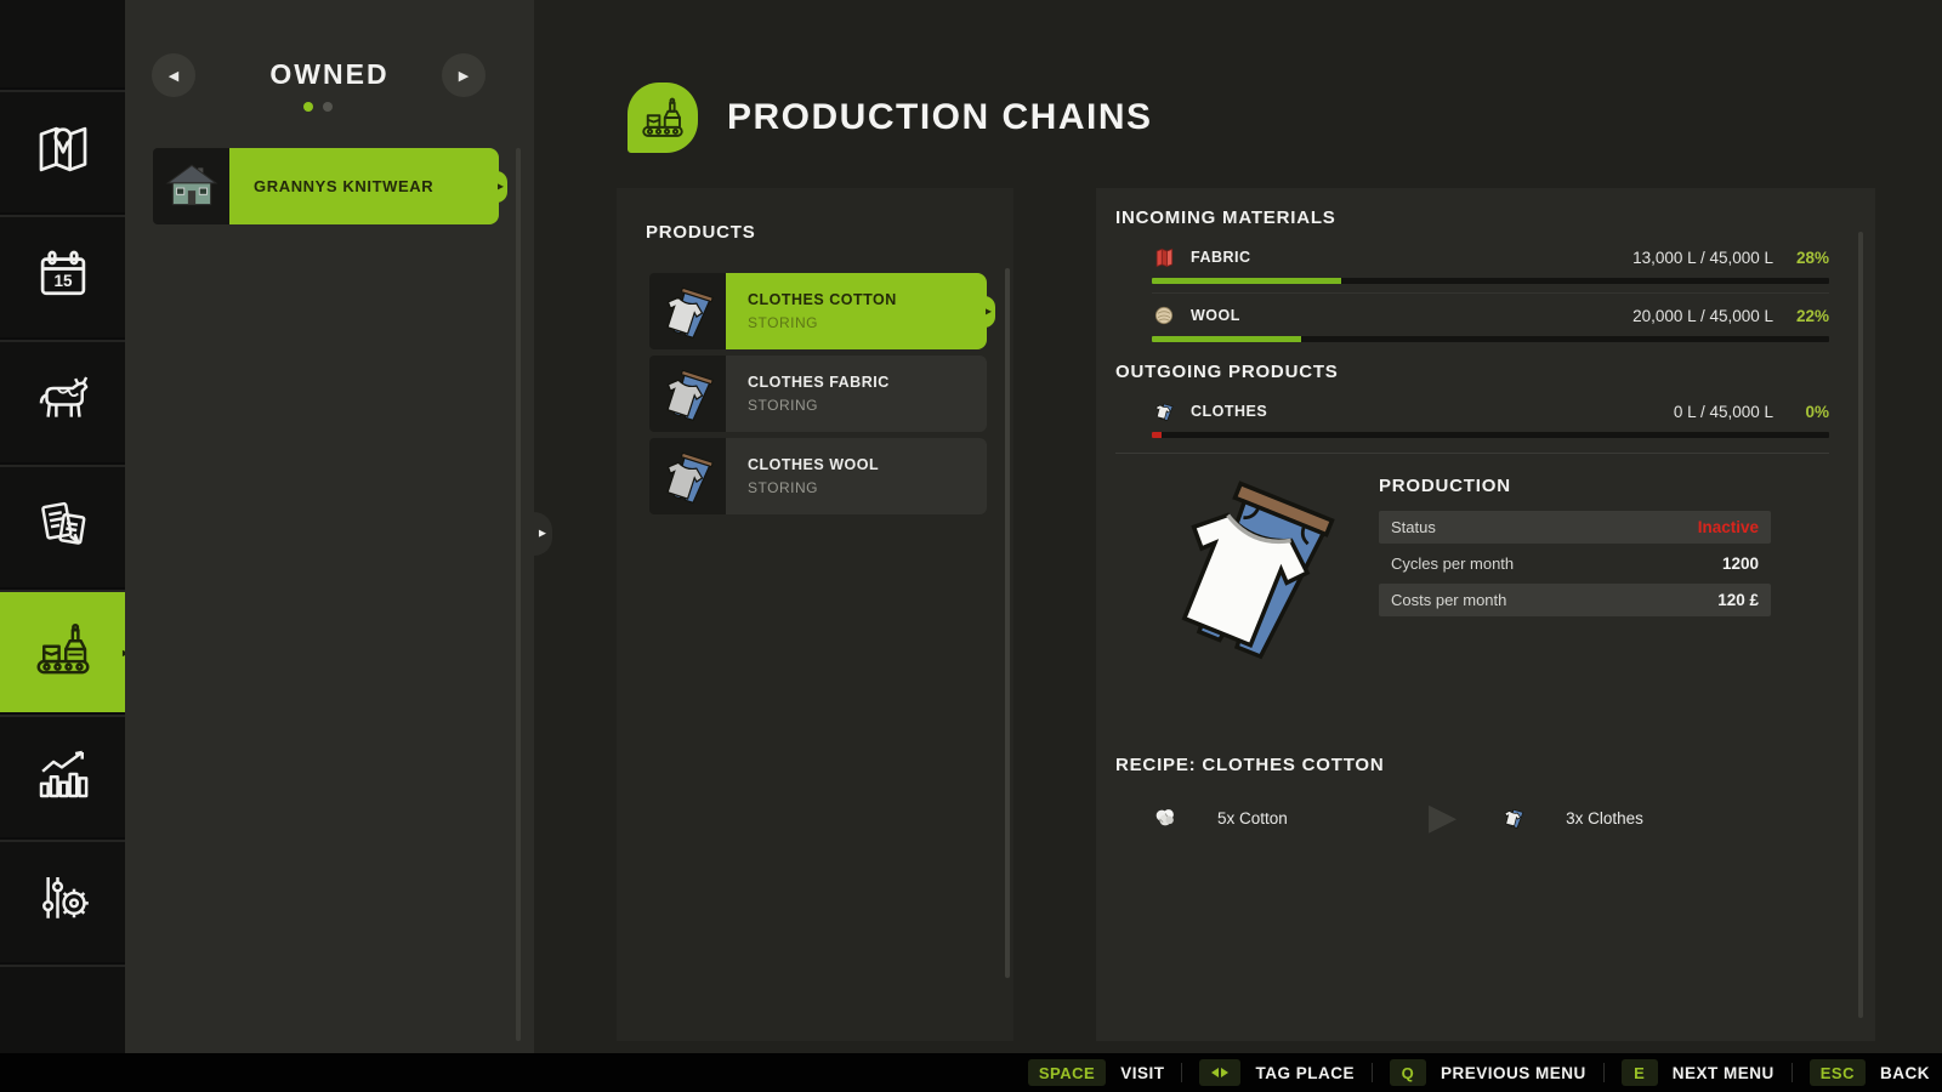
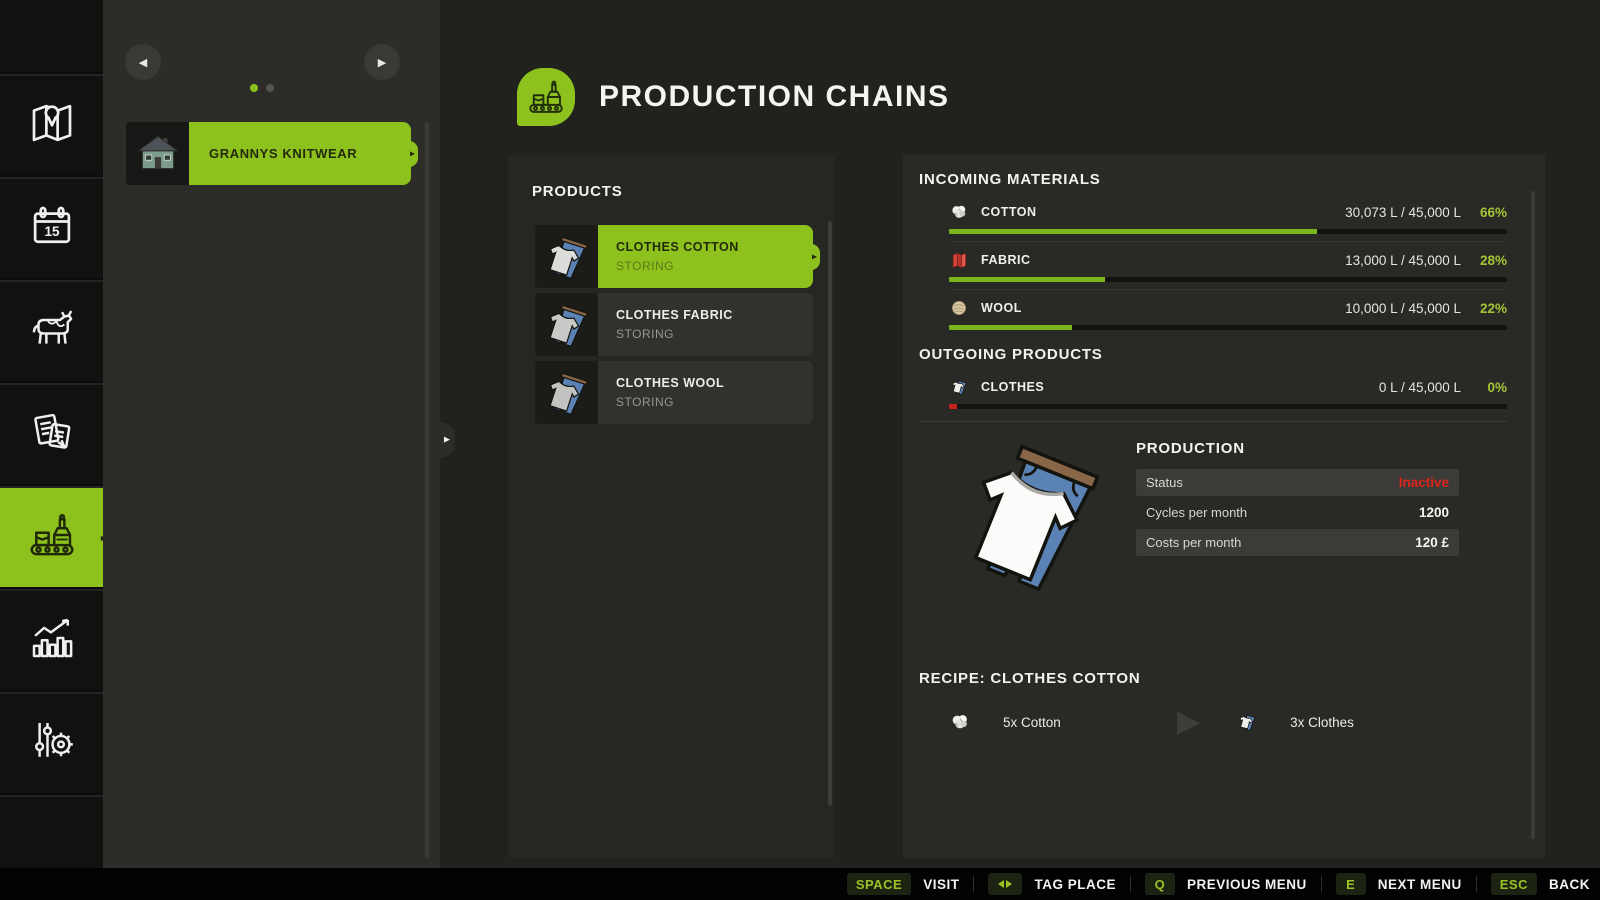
  15
  ◀
- OWNED
  ▶
  GRANNYS KNITWEAR
  ▸
  ►
  PRODUCTION CHAINS
  PRODUCTS
  CLOTHES COTTON
  STORING
  ▸
  CLOTHES FABRIC
  STORING
  CLOTHES WOOL
  STORING
  INCOMING MATERIALS
+ COTTON
+ 30,073 L / 45,000 L
+ 66%
  FABRIC
  13,000 L / 45,000 L
  28%
  WOOL
- 20,000 L / 45,000 L
+ 10,000 L / 45,000 L
  22%
  OUTGOING PRODUCTS
  CLOTHES
  0 L / 45,000 L
  0%
  PRODUCTION
  Status
  Inactive
  Cycles per month
  1200
  Costs per month
  120 £
  RECIPE: CLOTHES COTTON
  5x Cotton
  3x Clothes
  SPACE
  VISIT
  TAG PLACE
  Q
  PREVIOUS MENU
  E
  NEXT MENU
  ESC
  BACK
